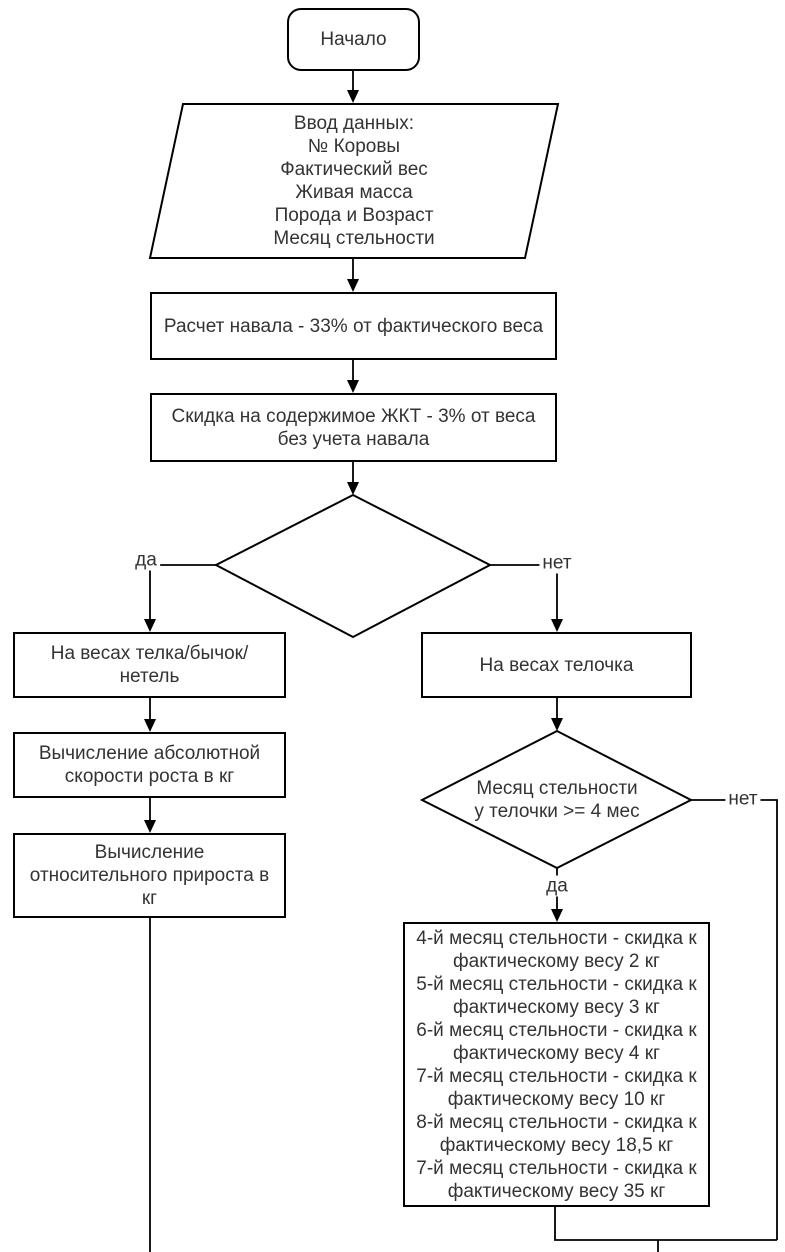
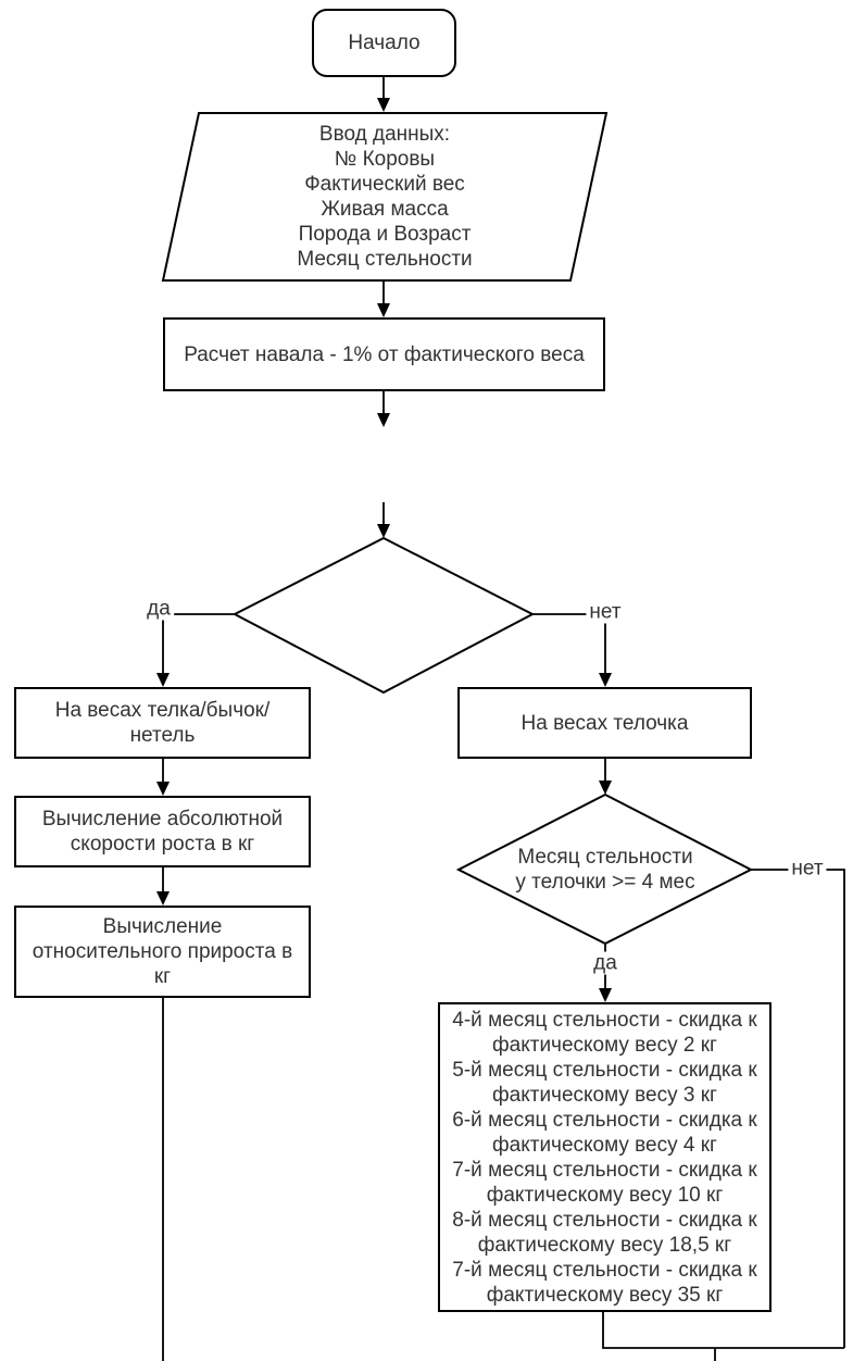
  Начало
  Ввод данных:
  № Коровы
  Фактический вес
  Живая масса
  Порода и Возраст
  Месяц стельности
- Расчет навала - 33% от фактического веса
+ Расчет навала - 1% от фактического веса
- Скидка на содержимое ЖКТ - 3% от веса
- без учета навала
  На весах телка/бычок/
  нетель
  Вычисление абсолютной
  скорости роста в кг
  Вычисление
  относительного прироста в
  кг
  На весах телочка
  Месяц стельности
  у телочки >= 4 мес
  4-й месяц стельности - скидка к
  фактическому весу 2 кг
  5-й месяц стельности - скидка к
  фактическому весу 3 кг
  6-й месяц стельности - скидка к
  фактическому весу 4 кг
  7-й месяц стельности - скидка к
  фактическому весу 10 кг
  8-й месяц стельности - скидка к
  фактическому весу 18,5 кг
  7-й месяц стельности - скидка к
  фактическому весу 35 кг
  да
  нет
  нет
  да
